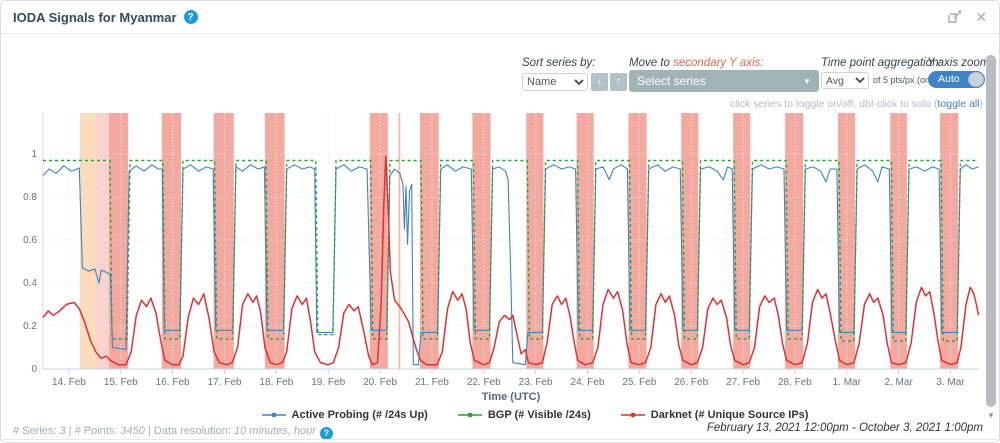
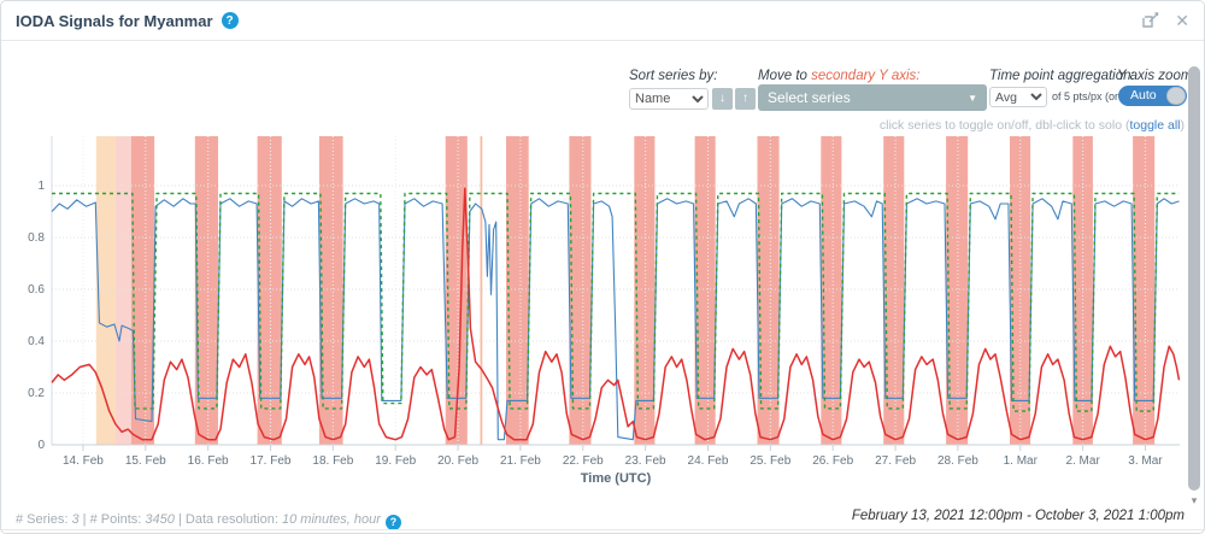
  IODA Signals for Myanmar
  ?
  ✕
  Sort series by:
  Name
  ↓
  ↑
  Move to secondary Y axis:
  Select series
  ▼
  Time point aggregation:
  Avg
  Y axis zoom
  Auto
  click series to toggle on/off, dbl-click to solo (toggle all)
  0
  0.2
  0.4
  0.6
  0.8
  1
  14. Feb
  15. Feb
  16. Feb
  17. Feb
  18. Feb
  19. Feb
  20. Feb
  21. Feb
  22. Feb
  23. Feb
  24. Feb
  25. Feb
  26. Feb
  27. Feb
  28. Feb
  1. Mar
  2. Mar
  3. Mar
  Time (UTC)
- Active Probing (# /24s Up)
- BGP (# Visible /24s)
- Darknet (# Unique Source IPs)
  # Series: 3 | # Points: 3450 | Data resolution: 10 minutes, hour ?
  February 13, 2021 12:00pm - October 3, 2021 1:00pm
  ▾
